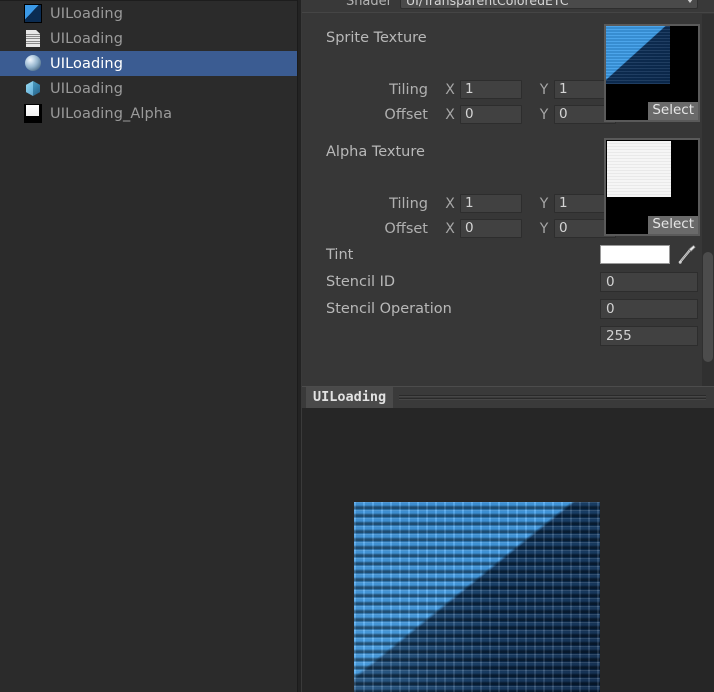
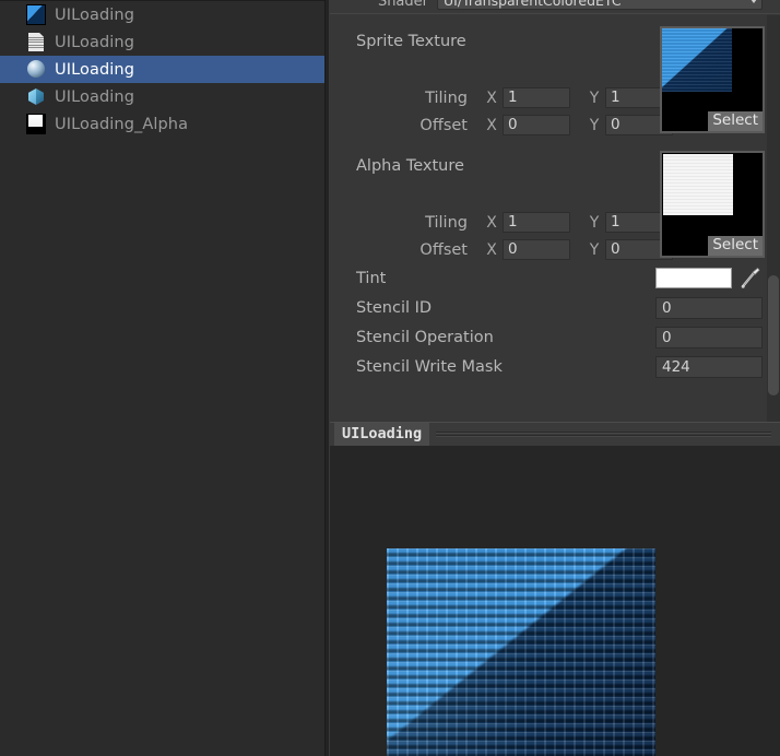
  UILoading
  UILoading
  UILoading
  UILoading
  UILoading_Alpha
  Shader
  UI/TransparentColoredETC
  Sprite Texture
  Tiling
  X
  1
  Y
  1
  Offset
  X
  0
  Y
  0
  Select
  Alpha Texture
  Tiling
  X
  1
  Y
  1
  Offset
  X
  0
  Y
  0
  Select
  Tint
  Stencil ID
  0
  Stencil Operation
  0
+ Stencil Write Mask
- 255
+ 424
  UILoading
